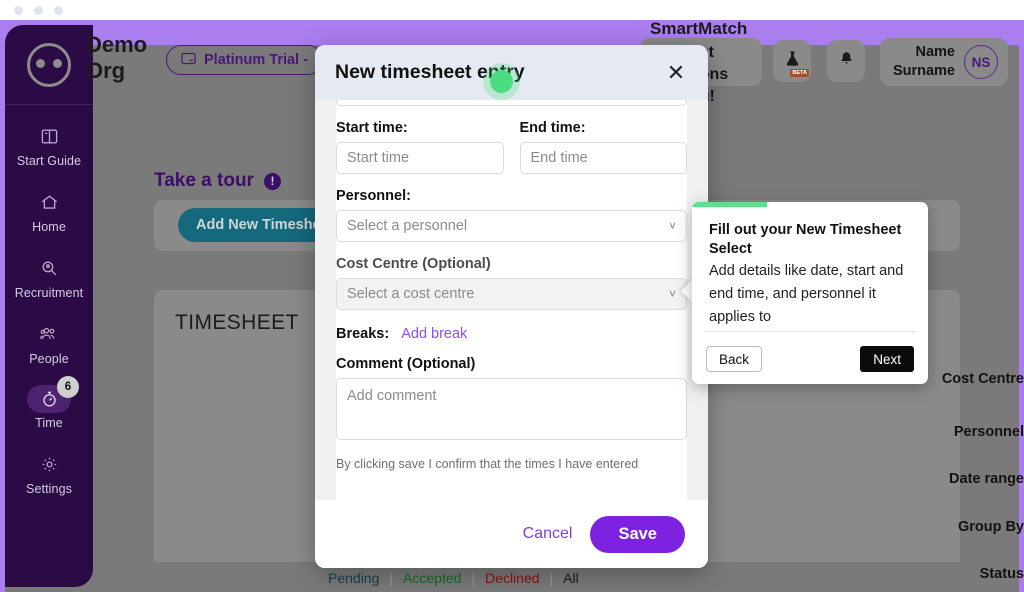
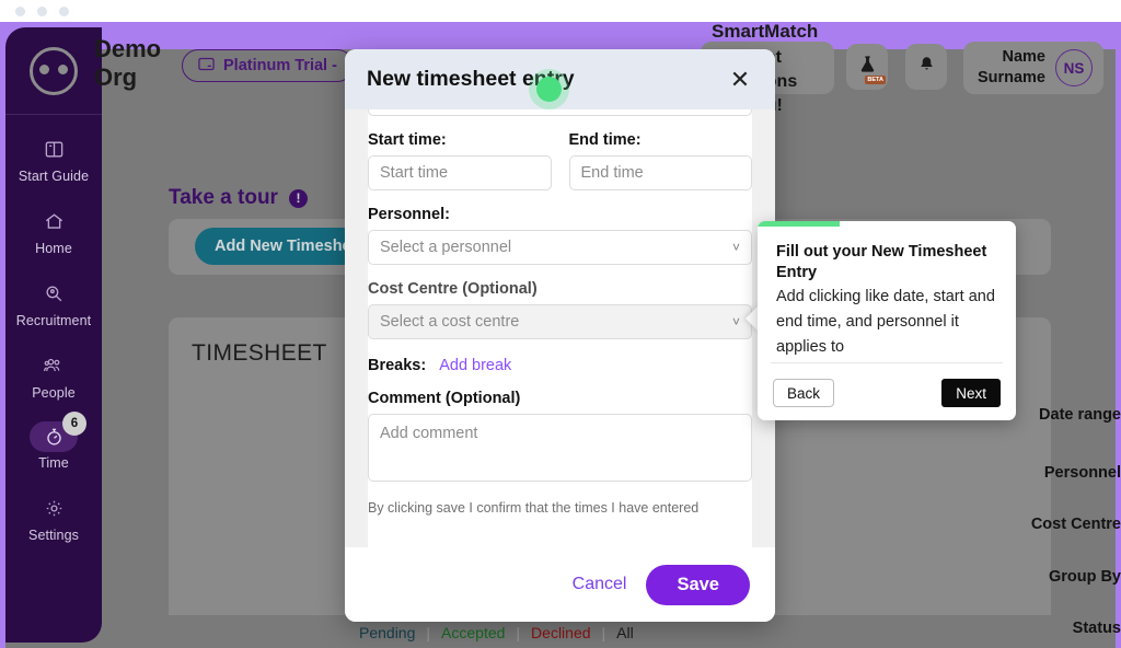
  Start Guide
  Home
  Recruitment
  People
  6
  Time
  Settings
  Demo Org
  Platinum Trial -
  SmartMatch
  Name
  Surname
  NS
  Take a tour
  !
  Add New Timesh
  TIMESHEET
- Cost Centre
+ Date range
  Personnel
- Date range
+ Cost Centre
  Group By
  Status
  Pending
  |
  Accepted
  |
  Declined
  |
  All
  New timesheet ery
  ✕
  Start time:
  Start time
  End time:
  End time
  Personnel:
  Select a personnel
  ˅
  Cost Centre (Optional)
  Select a cost centre
  ˅
  Breaks:
  Add break
  Comment (Optional)
  Add comment
  By clicking save I confirm that the times I have entered
  Cancel
  Save
- Fill out your New Timesheet Select
+ Fill out your New Timesheet Entry
- Add details like date, start and end time, and personnel it applies to
+ Add clicking like date, start and end time, and personnel it applies to
  Back
  Next
